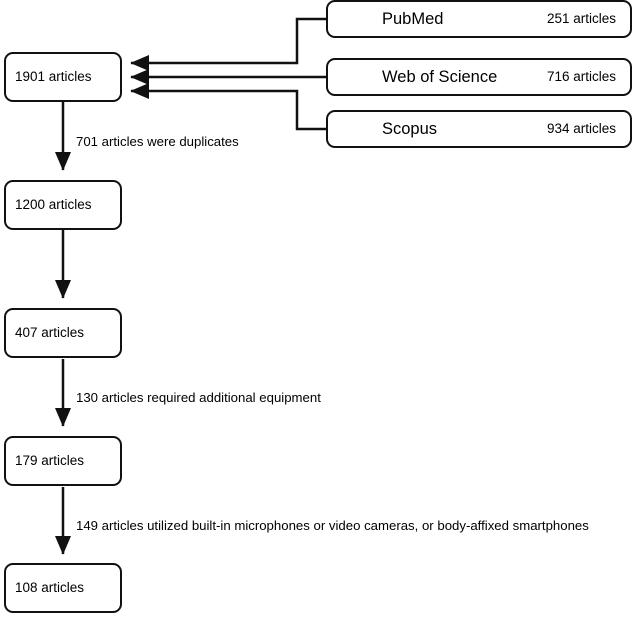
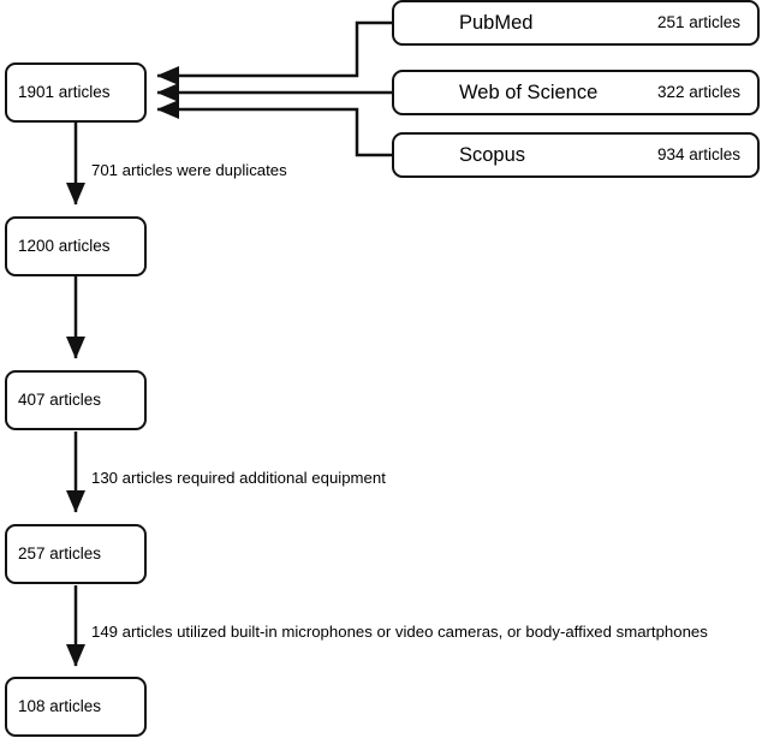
  PubMed
  251 articles
  Web of Science
- 716 articles
+ 322 articles
  Scopus
  934 articles
  1901 articles
  1200 articles
  407 articles
- 179 articles
+ 257 articles
  108 articles
  701 articles were duplicates
  130 articles required additional equipment
  149 articles utilized built-in microphones or video cameras, or body-affixed smartphones
